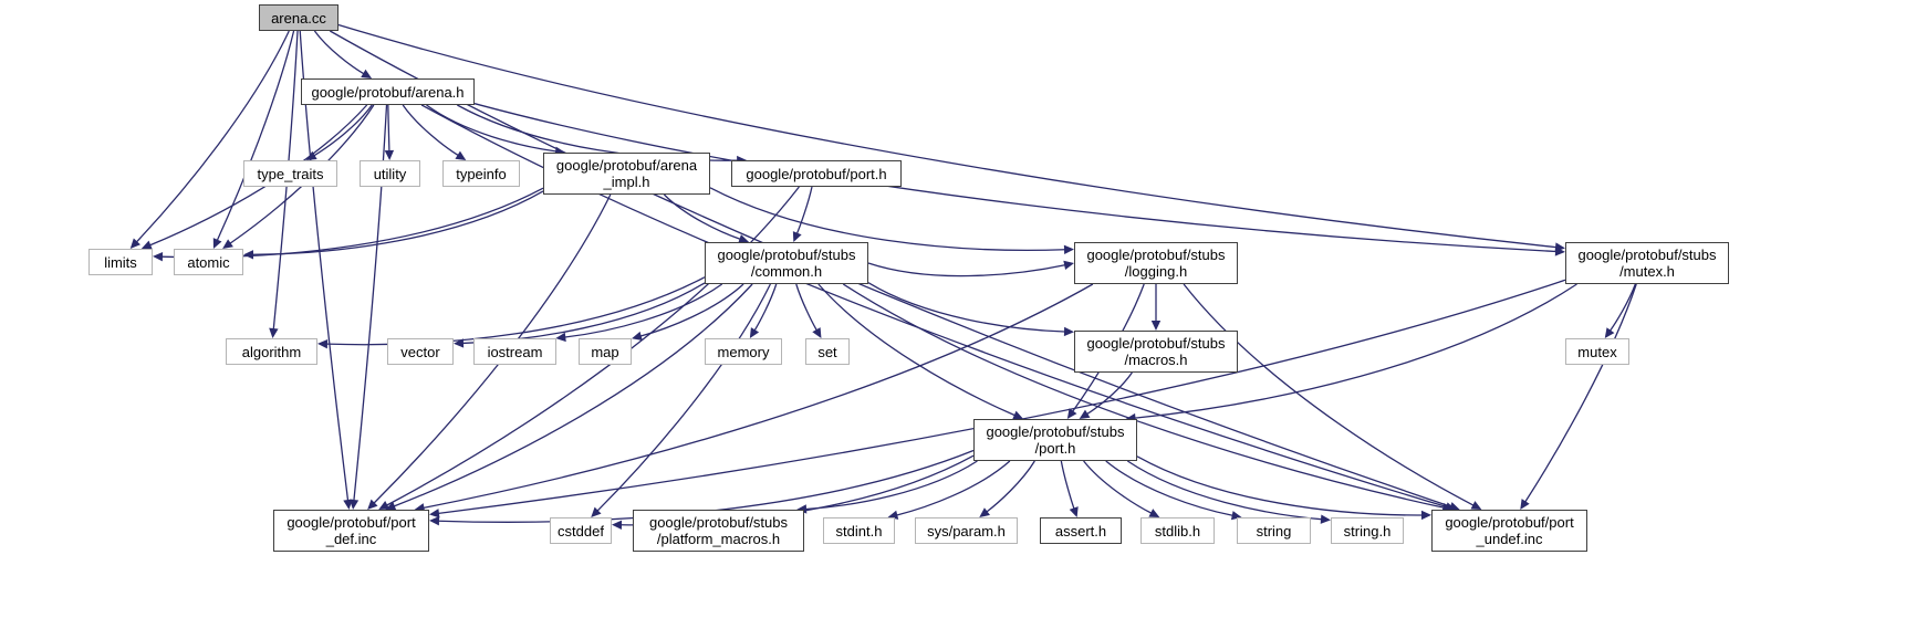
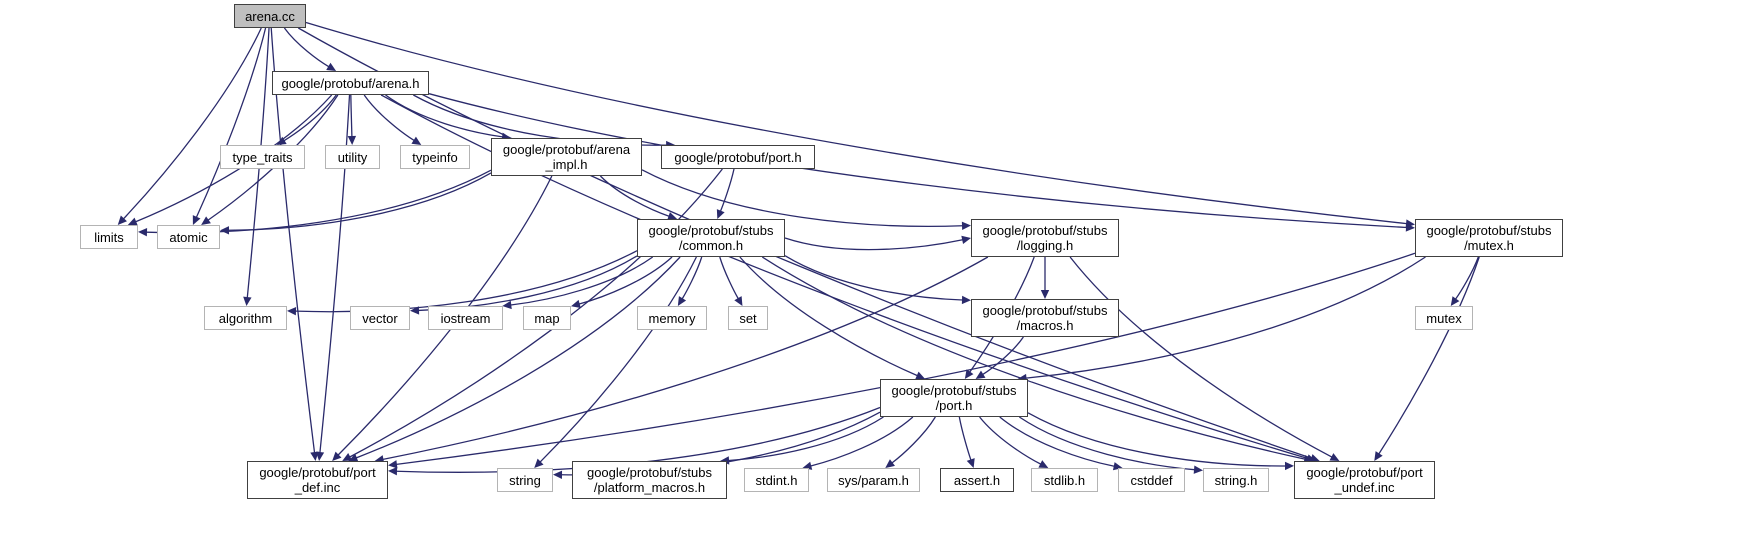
  arena.cc
  google/protobuf/arena.h
  type_traits
  utility
  typeinfo
  google/protobuf/arena
  _impl.h
  google/protobuf/port.h
  limits
  atomic
  google/protobuf/stubs
  /common.h
  google/protobuf/stubs
  /logging.h
  google/protobuf/stubs
  /mutex.h
  algorithm
  vector
  iostream
  map
  memory
  set
  google/protobuf/stubs
  /macros.h
  mutex
  google/protobuf/stubs
  /port.h
  google/protobuf/port
  _def.inc
- cstddef
+ string
  google/protobuf/stubs
  /platform_macros.h
  stdint.h
  sys/param.h
  assert.h
  stdlib.h
- string
+ cstddef
  string.h
  google/protobuf/port
  _undef.inc
